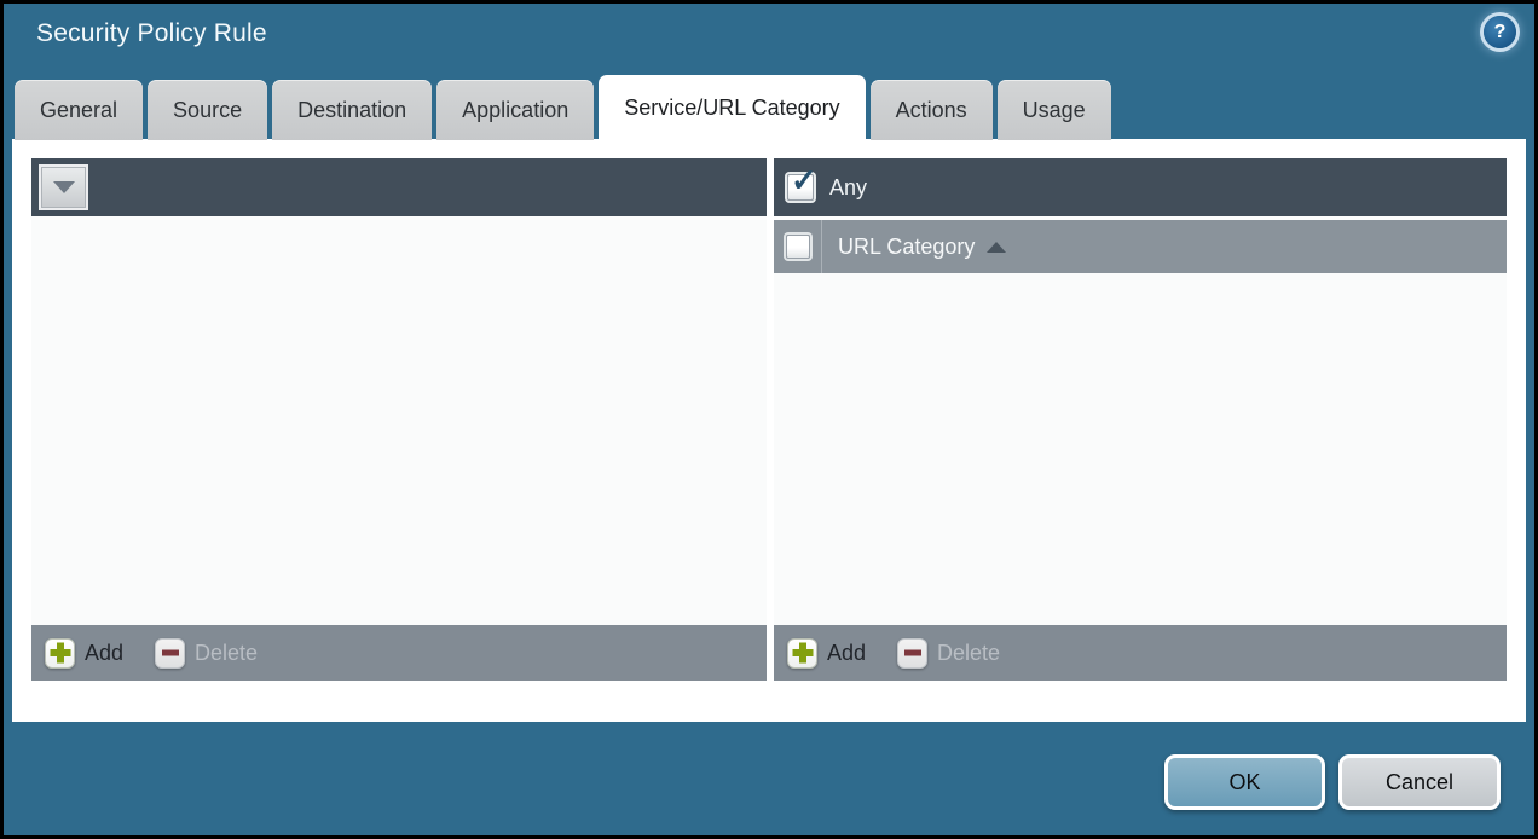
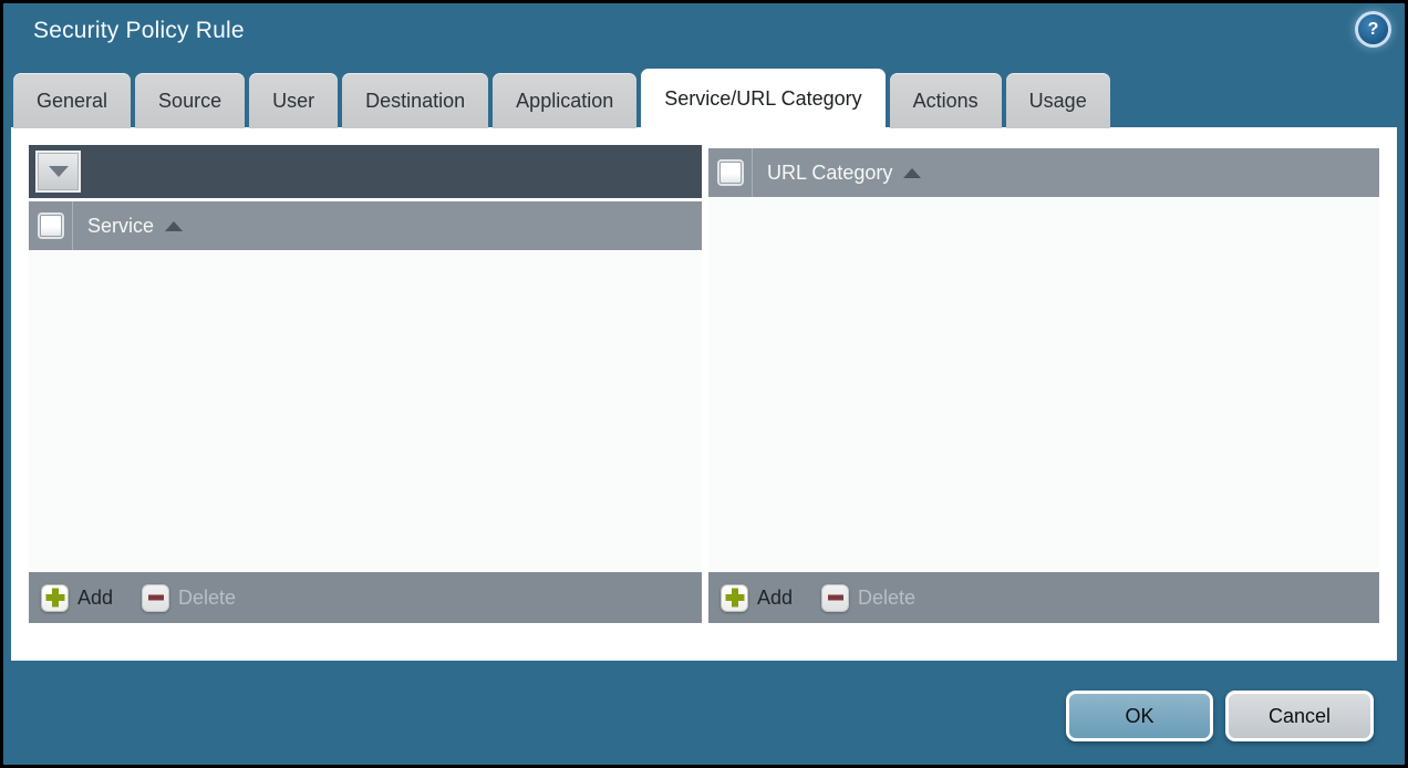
  Security Policy Rule
  ?
  General
  Source
+ User
  Destination
  Application
  Service/URL Category
  Actions
  Usage
+ Service
  Add
  Delete
- ✓
- Any
  URL Category
  Add
  Delete
  OK
  Cancel
